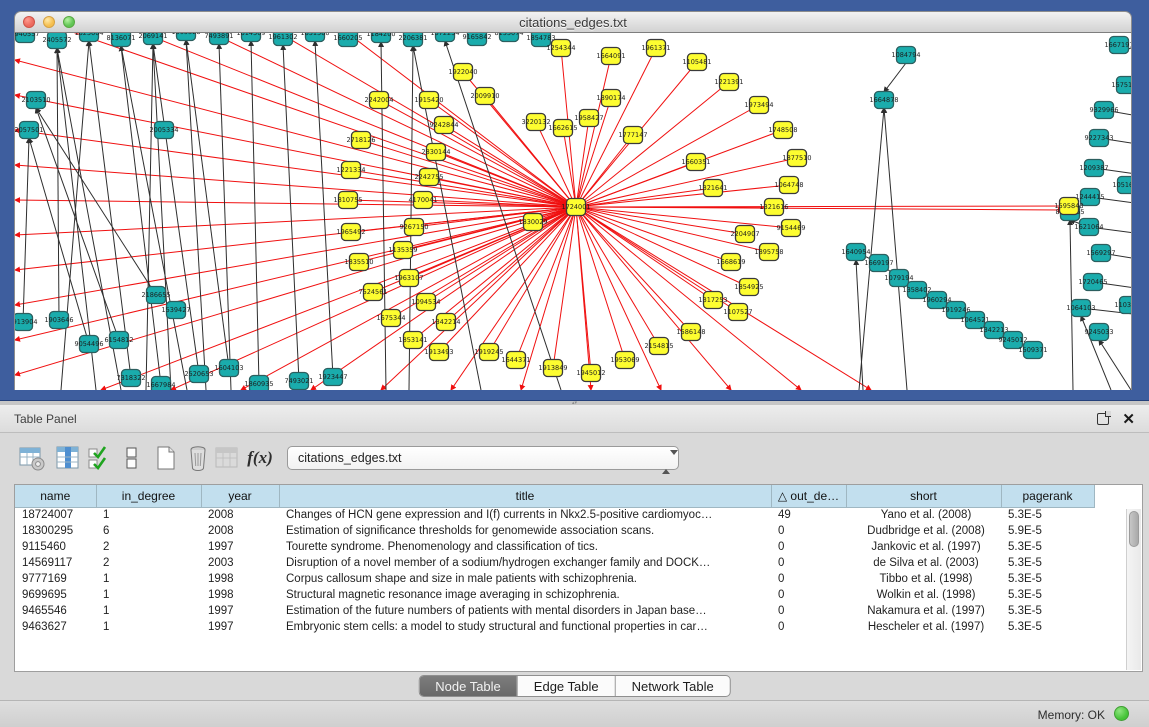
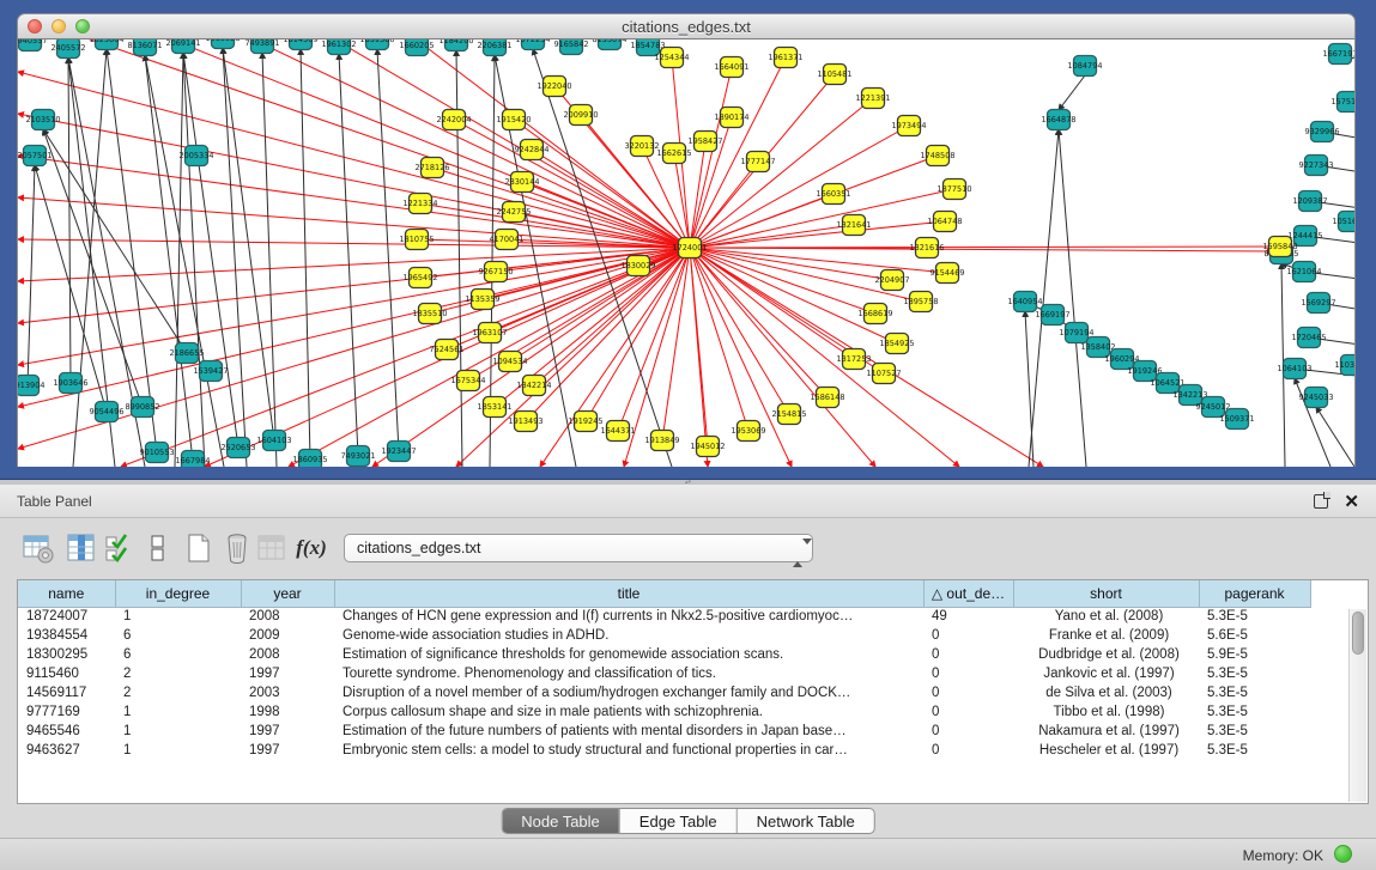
  citations_edges.txt
  940557
  2405572
  1823604
  8136071
  2069141
  7493891
  1814309
  1961302
  1831380
  1660205
  1184200
  2206381
  1572254
  9165842
  8133074
  1854783
  2103510
  2057501
  2005334
  2186655
  1539427
  913904
  1903646
  9054496
- 6154812
+ 8990852
- 7318322
+ 9010553
  1667984
  2520653
  1604103
  1860935
  7493021
  1923447
  1664878
  1084794
  1640954
  1669197
  1079194
  1358402
  1960294
  1919246
  1064521
  1342213
  9245012
  1509371
  166719
  15751
  9329966
  9227343
  1209387
  1244415
  1621064
  1569297
  1720465
  1064103
  9245033
  1254344
  1664091
  1961371
  1105481
  1221391
  1973494
  1748508
  1877510
  1064748
  1321616
  9154469
  1895758
  2204907
  1668619
  1854925
  1107527
  1317253
  1586148
  2154815
  1953069
  1945012
  1913849
  1644371
  1919245
  2242004
  2718126
  1221334
  1810755
  1965492
  1835510
  7524561
  1675344
  1853141
  1913493
  9242844
  2830144
  2242755
  4170041
  9267150
  1135359
  1963107
  1094534
  1342214
  1922040
  2009910
  1915420
  3220132
  1662615
  1958427
  1777147
  1890174
  1660351
  1321641
  1830029
  1595848
  1724001
  Table Panel
  ✕
  f(x)
  citations_edges.txt
  name	in_degree	year	title	△ out_de…	short	pagerank
  18724007	1	2008	Changes of HCN gene expression and I(f) currents in Nkx2.5-positive cardiomyoc…	49	Yano et al. (2008)	5.3E-5
+ 19384554	6	2009	Genome-wide association studies in ADHD.	0	Franke et al. (2009)	5.6E-5
  18300295	6	2008	Estimation of significance thresholds for genomewide association scans.	0	Dudbridge et al. (2008)	5.9E-5
  9115460	2	1997	Tourette syndrome. Phenomenology and classification of tics.	0	Jankovic et al. (1997)	5.3E-5
  14569117	2	2003	Disruption of a novel member of a sodium/hydrogen exchanger family and DOCK…	0	de Silva et al. (2003)	5.3E-5
  9777169	1	1998	Corpus callosum shape and size in male patients with schizophrenia.	0	Tibbo et al. (1998)	5.3E-5
- 9699695	1	1998	Structural magnetic resonance image averaging in schizophrenia.	0	Wolkin et al. (1998)	5.3E-5
  9465546	1	1997	Estimation of the future numbers of patients with mental disorders in Japan base…	0	Nakamura et al. (1997)	5.3E-5
  9463627	1	1997	Embryonic stem cells: a model to study structural and functional properties in car…	0	Hescheler et al. (1997)	5.3E-5
  Node Table
  Edge Table
  Network Table
  Memory: OK
